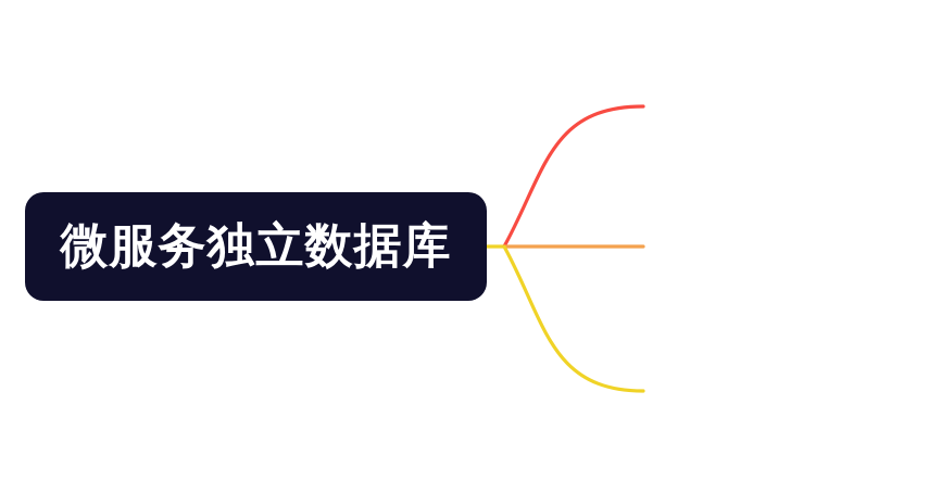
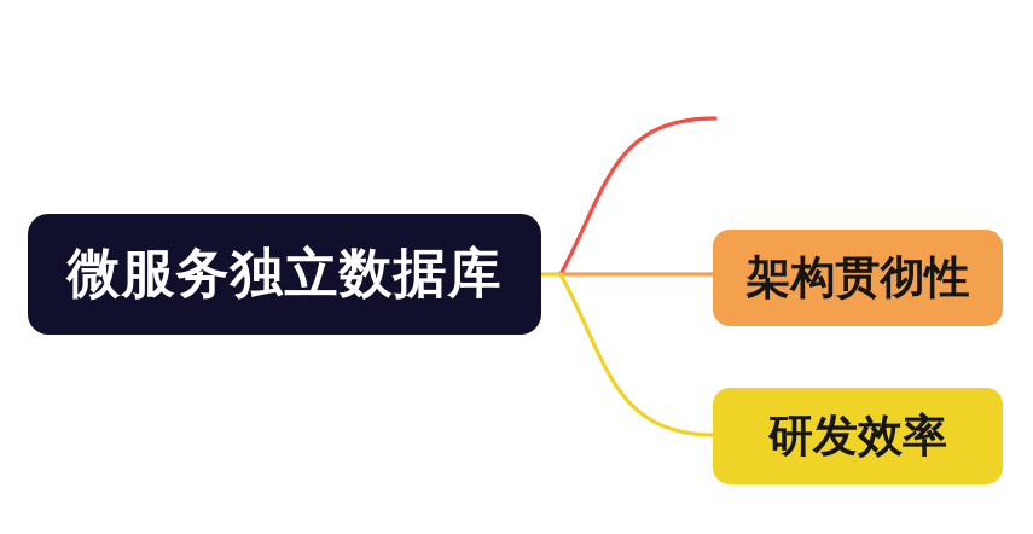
  微服务独立数据库
+ 架构贯彻性
+ 研发效率
